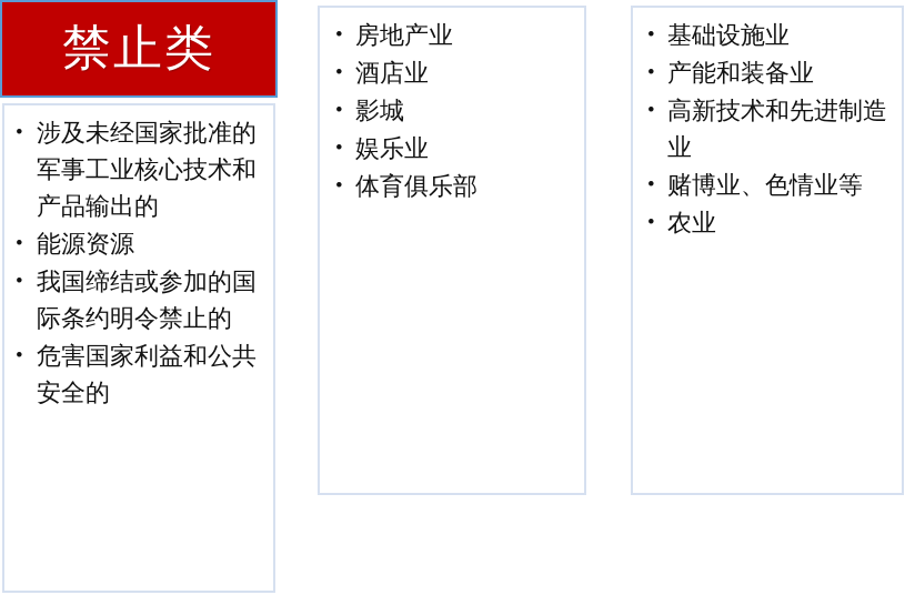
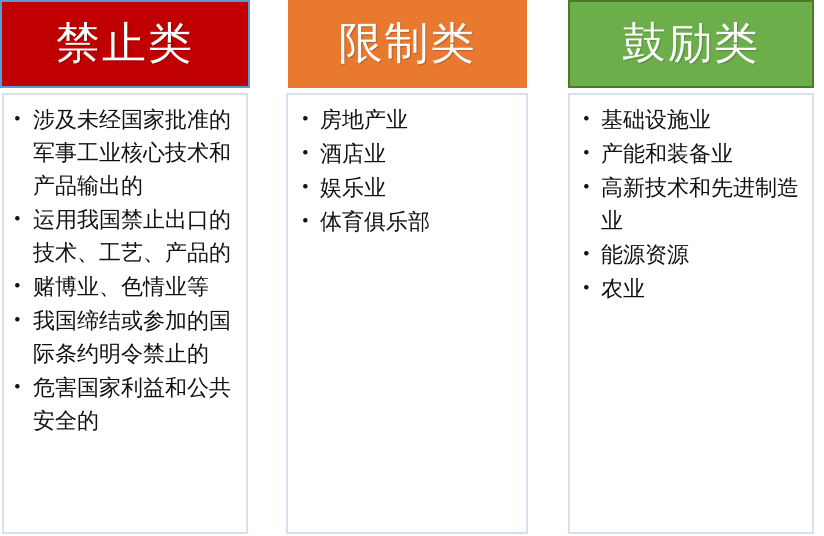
  禁止类
  涉及未经国家批准的军事工业核心技术和产品输出的
+ 运用我国禁止出口的技术、工艺、产品的
- 能源资源
+ 赌博业、色情业等
  我国缔结或参加的国际条约明令禁止的
  危害国家利益和公共安全的
+ 限制类
  房地产业
  酒店业
- 影城
  娱乐业
  体育俱乐部
+ 鼓励类
  基础设施业
  产能和装备业
  高新技术和先进制造业
- 赌博业、色情业等
+ 能源资源
  农业
